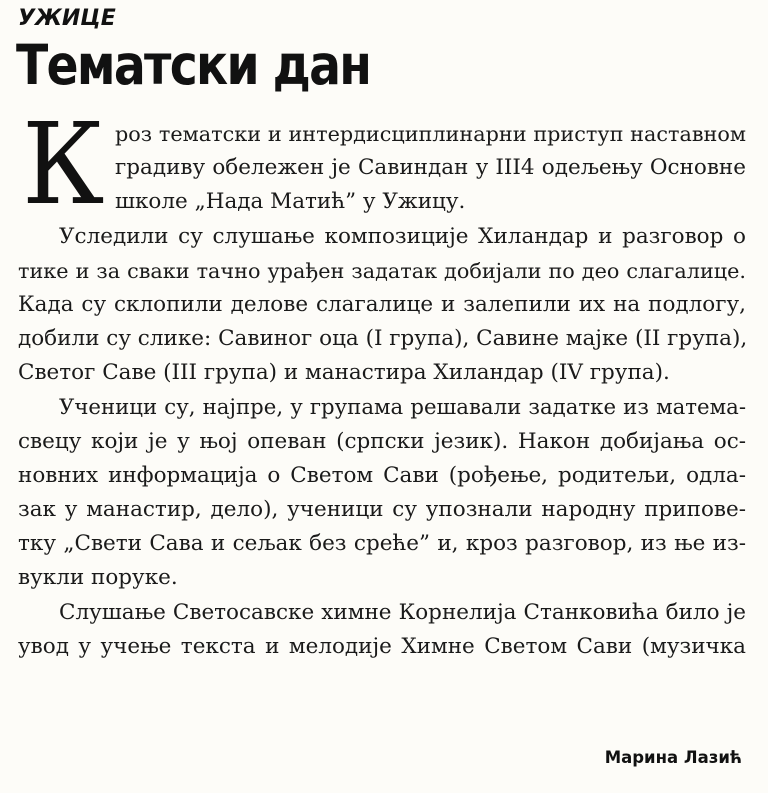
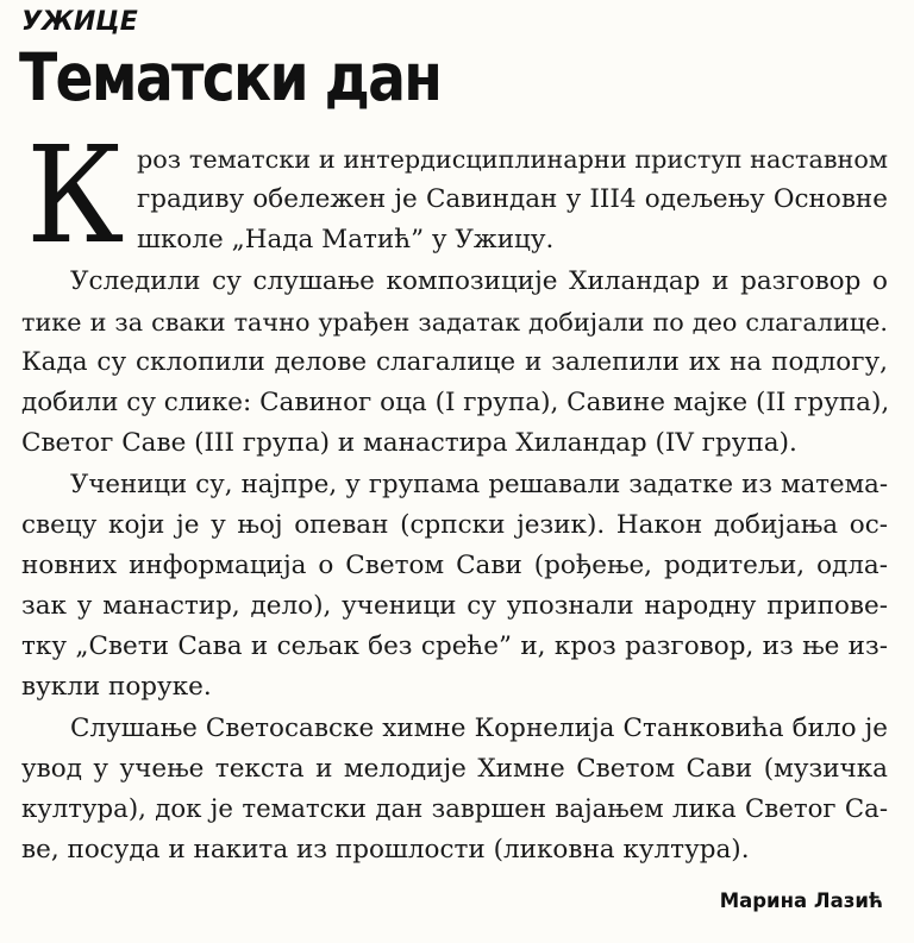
  УЖИЦЕ
  Тематски дан
  К
  роз тематски и интердисциплинарни приступ наставном
  градиву обележен је Савиндан у III4 одељењу Основне
  школе „Нада Матић” у Ужицу.
  Уследили су слушање композиције Хиландар и разговор о
  тике и за сваки тачно урађен задатак добијали по део слагалице.
  Када су склопили делове слагалице и залепили их на подлогу,
  добили су слике: Савиног оца (I група), Савине мајке (II група),
  Светог Саве (III група) и манастира Хиландар (IV група).
  Ученици су, најпре, у групама решавали задатке из матема-
  свецу који је у њој опеван (српски језик). Након добијања ос-
  новних информација о Светом Сави (рођење, родитељи, одла-
  зак у манастир, дело), ученици су упознали народну припове-
  тку „Свети Сава и сељак без среће” и, кроз разговор, из ње из-
  вукли поруке.
  Слушање Светосавске химне Корнелија Станковића било је
  увод у учење текста и мелодије Химне Светом Сави (музичка
+ култура), док је тематски дан завршен вајањем лика Светог Са-
+ ве, посуда и накита из прошлости (ликовна култура).
  Марина Лазић
